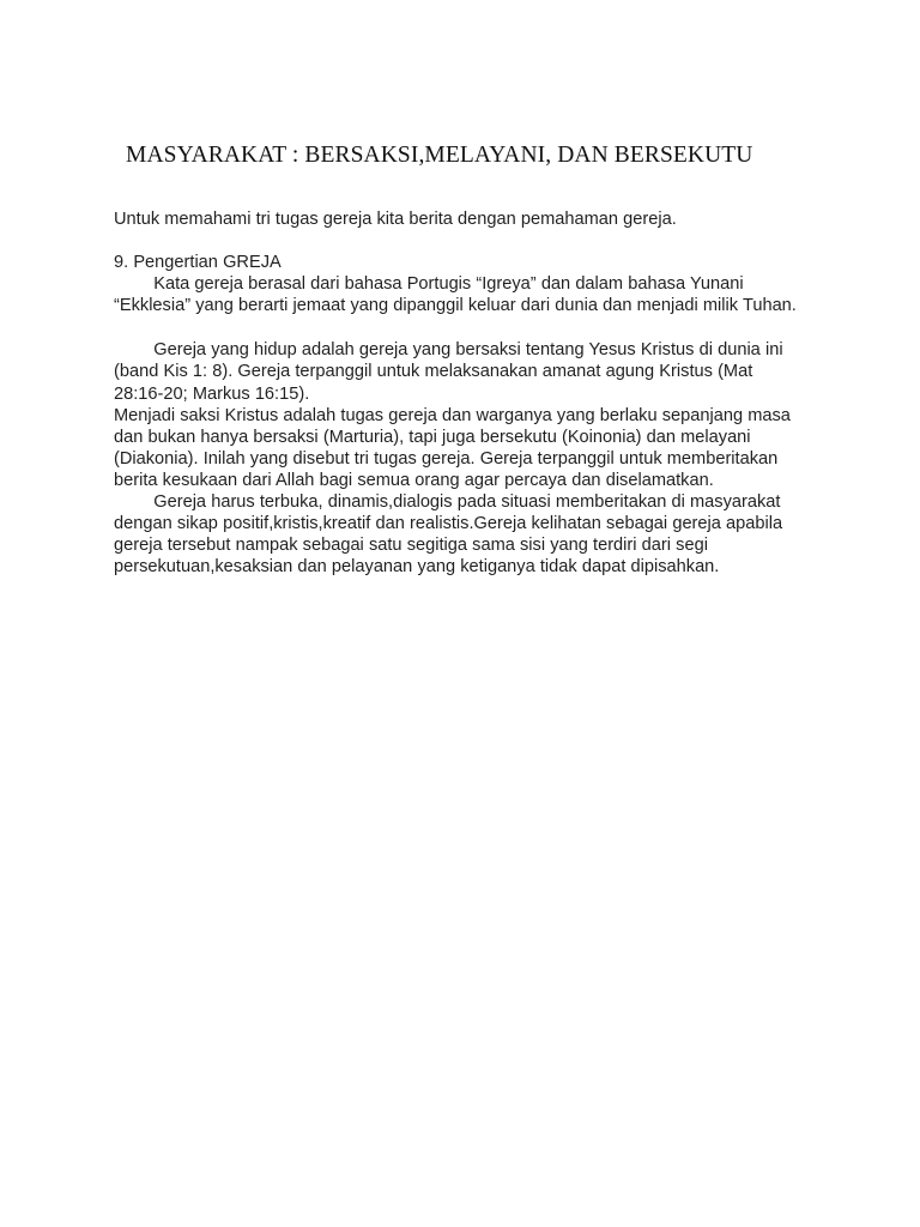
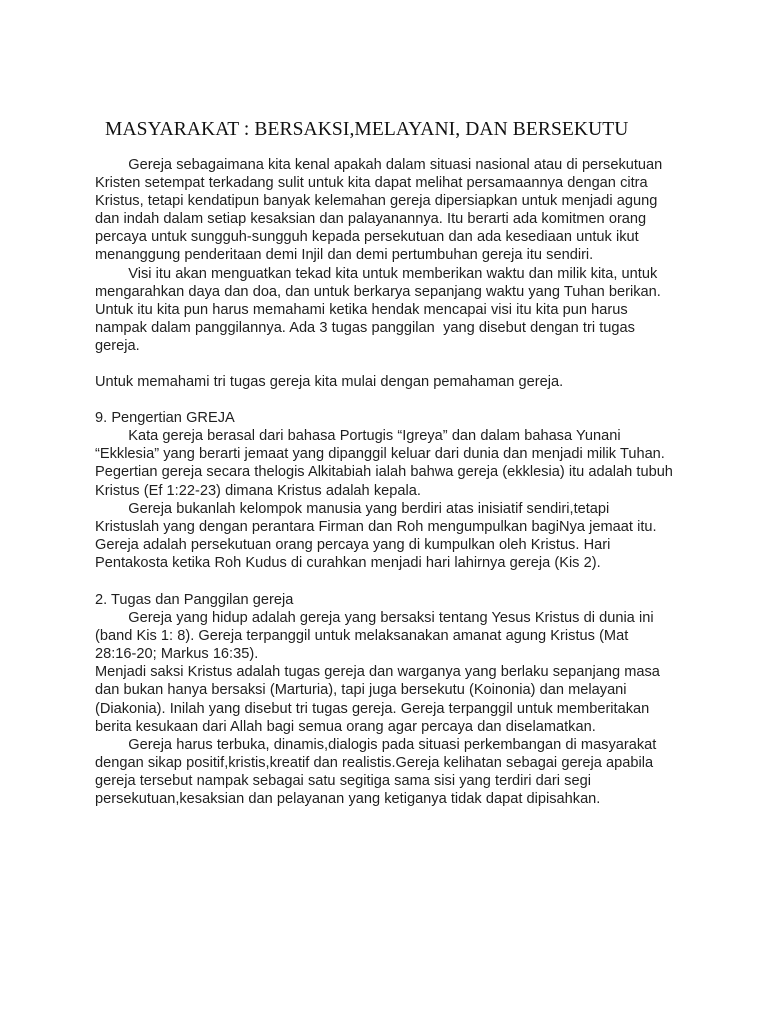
  MASYARAKAT : BERSAKSI,MELAYANI, DAN BERSEKUTU
+ Gereja sebagaimana kita kenal apakah dalam situasi nasional atau di persekutuan Kristen setempat terkadang sulit untuk kita dapat melihat persamaannya dengan citra Kristus, tetapi kendatipun banyak kelemahan gereja dipersiapkan untuk menjadi agung dan indah dalam setiap kesaksian dan palayanannya. Itu berarti ada komitmen orang percaya untuk sungguh-sungguh kepada persekutuan dan ada kesediaan untuk ikut menanggung penderitaan demi Injil dan demi pertumbuhan gereja itu sendiri.
+ Visi itu akan menguatkan tekad kita untuk memberikan waktu dan milik kita, untuk mengarahkan daya dan doa, dan untuk berkarya sepanjang waktu yang Tuhan berikan. Untuk itu kita pun harus memahami ketika hendak mencapai visi itu kita pun harus nampak dalam panggilannya. Ada 3 tugas panggilan yang disebut dengan tri tugas gereja.
- Untuk memahami tri tugas gereja kita berita dengan pemahaman gereja.
+ Untuk memahami tri tugas gereja kita mulai dengan pemahaman gereja.
  9. Pengertian GREJA
  Kata gereja berasal dari bahasa Portugis “Igreya” dan dalam bahasa Yunani “Ekklesia” yang berarti jemaat yang dipanggil keluar dari dunia dan menjadi milik Tuhan.
+ Pegertian gereja secara thelogis Alkitabiah ialah bahwa gereja (ekklesia) itu adalah tubuh Kristus (Ef 1:22-23) dimana Kristus adalah kepala.
+ Gereja bukanlah kelompok manusia yang berdiri atas inisiatif sendiri,tetapi Kristuslah yang dengan perantara Firman dan Roh mengumpulkan bagiNya jemaat itu. Gereja adalah persekutuan orang percaya yang di kumpulkan oleh Kristus. Hari Pentakosta ketika Roh Kudus di curahkan menjadi hari lahirnya gereja (Kis 2).
+ 2. Tugas dan Panggilan gereja
- Gereja yang hidup adalah gereja yang bersaksi tentang Yesus Kristus di dunia ini (band Kis 1: 8). Gereja terpanggil untuk melaksanakan amanat agung Kristus (Mat 28:16-20; Markus 16:15).
+ Gereja yang hidup adalah gereja yang bersaksi tentang Yesus Kristus di dunia ini (band Kis 1: 8). Gereja terpanggil untuk melaksanakan amanat agung Kristus (Mat 28:16-20; Markus 16:35).
  Menjadi saksi Kristus adalah tugas gereja dan warganya yang berlaku sepanjang masa dan bukan hanya bersaksi (Marturia), tapi juga bersekutu (Koinonia) dan melayani (Diakonia). Inilah yang disebut tri tugas gereja. Gereja terpanggil untuk memberitakan berita kesukaan dari Allah bagi semua orang agar percaya dan diselamatkan.
- Gereja harus terbuka, dinamis,dialogis pada situasi memberitakan di masyarakat dengan sikap positif,kristis,kreatif dan realistis.Gereja kelihatan sebagai gereja apabila gereja tersebut nampak sebagai satu segitiga sama sisi yang terdiri dari segi persekutuan,kesaksian dan pelayanan yang ketiganya tidak dapat dipisahkan.
+ Gereja harus terbuka, dinamis,dialogis pada situasi perkembangan di masyarakat dengan sikap positif,kristis,kreatif dan realistis.Gereja kelihatan sebagai gereja apabila gereja tersebut nampak sebagai satu segitiga sama sisi yang terdiri dari segi persekutuan,kesaksian dan pelayanan yang ketiganya tidak dapat dipisahkan.
